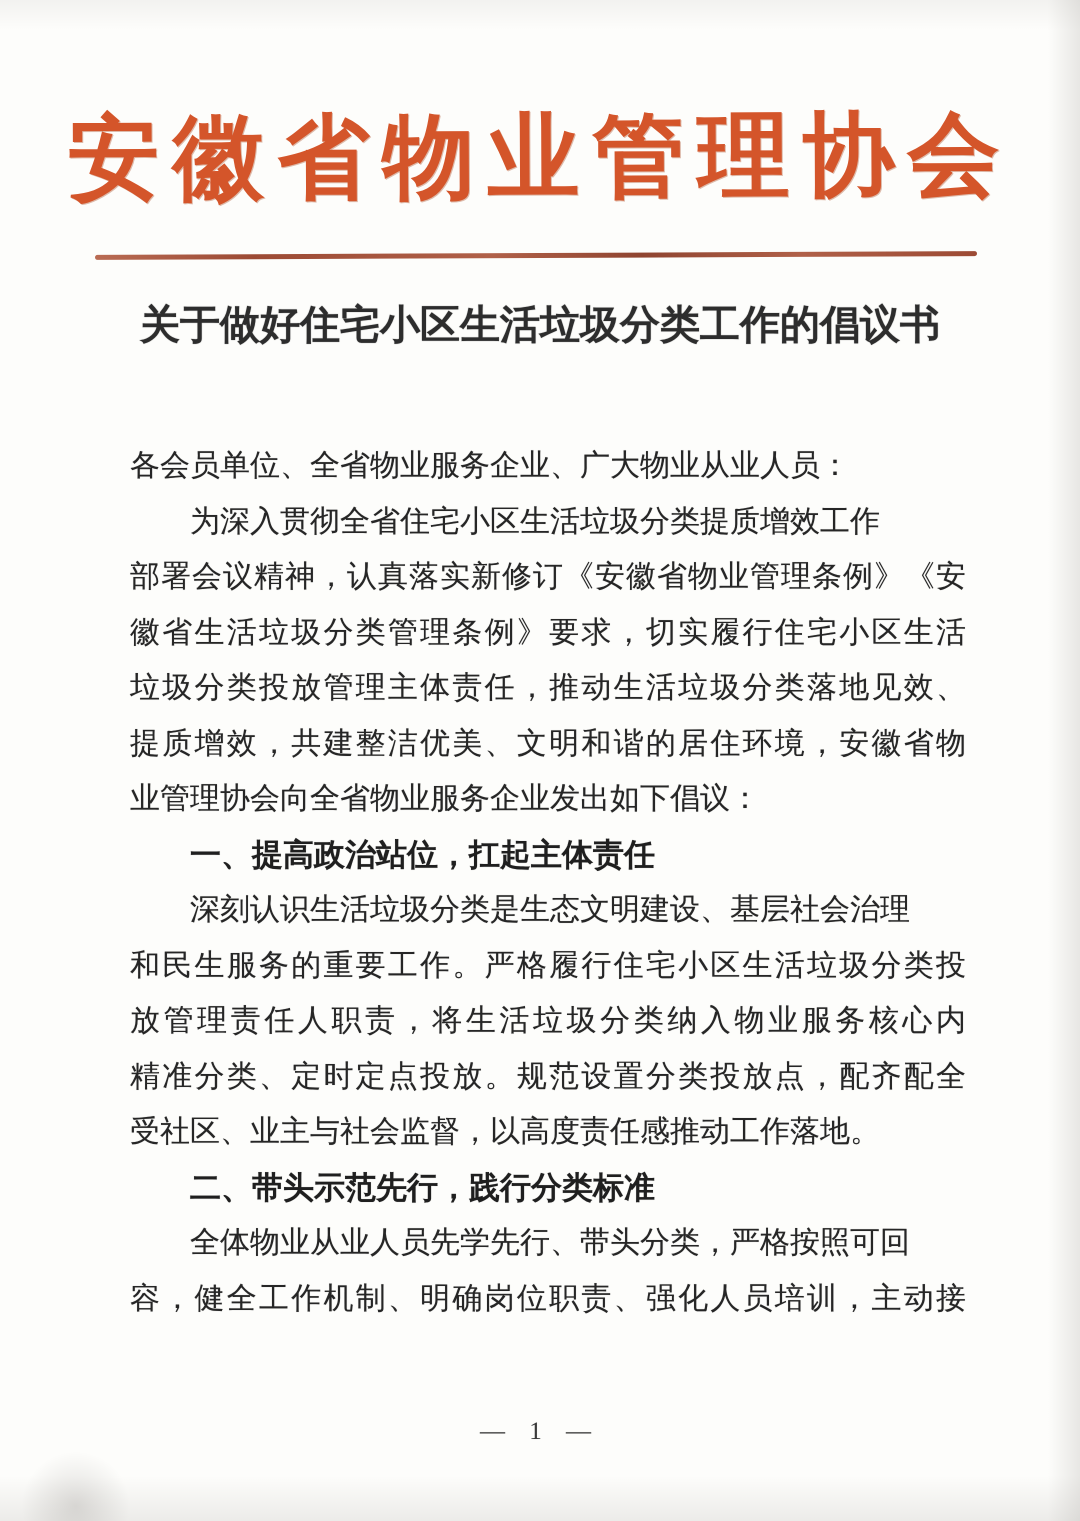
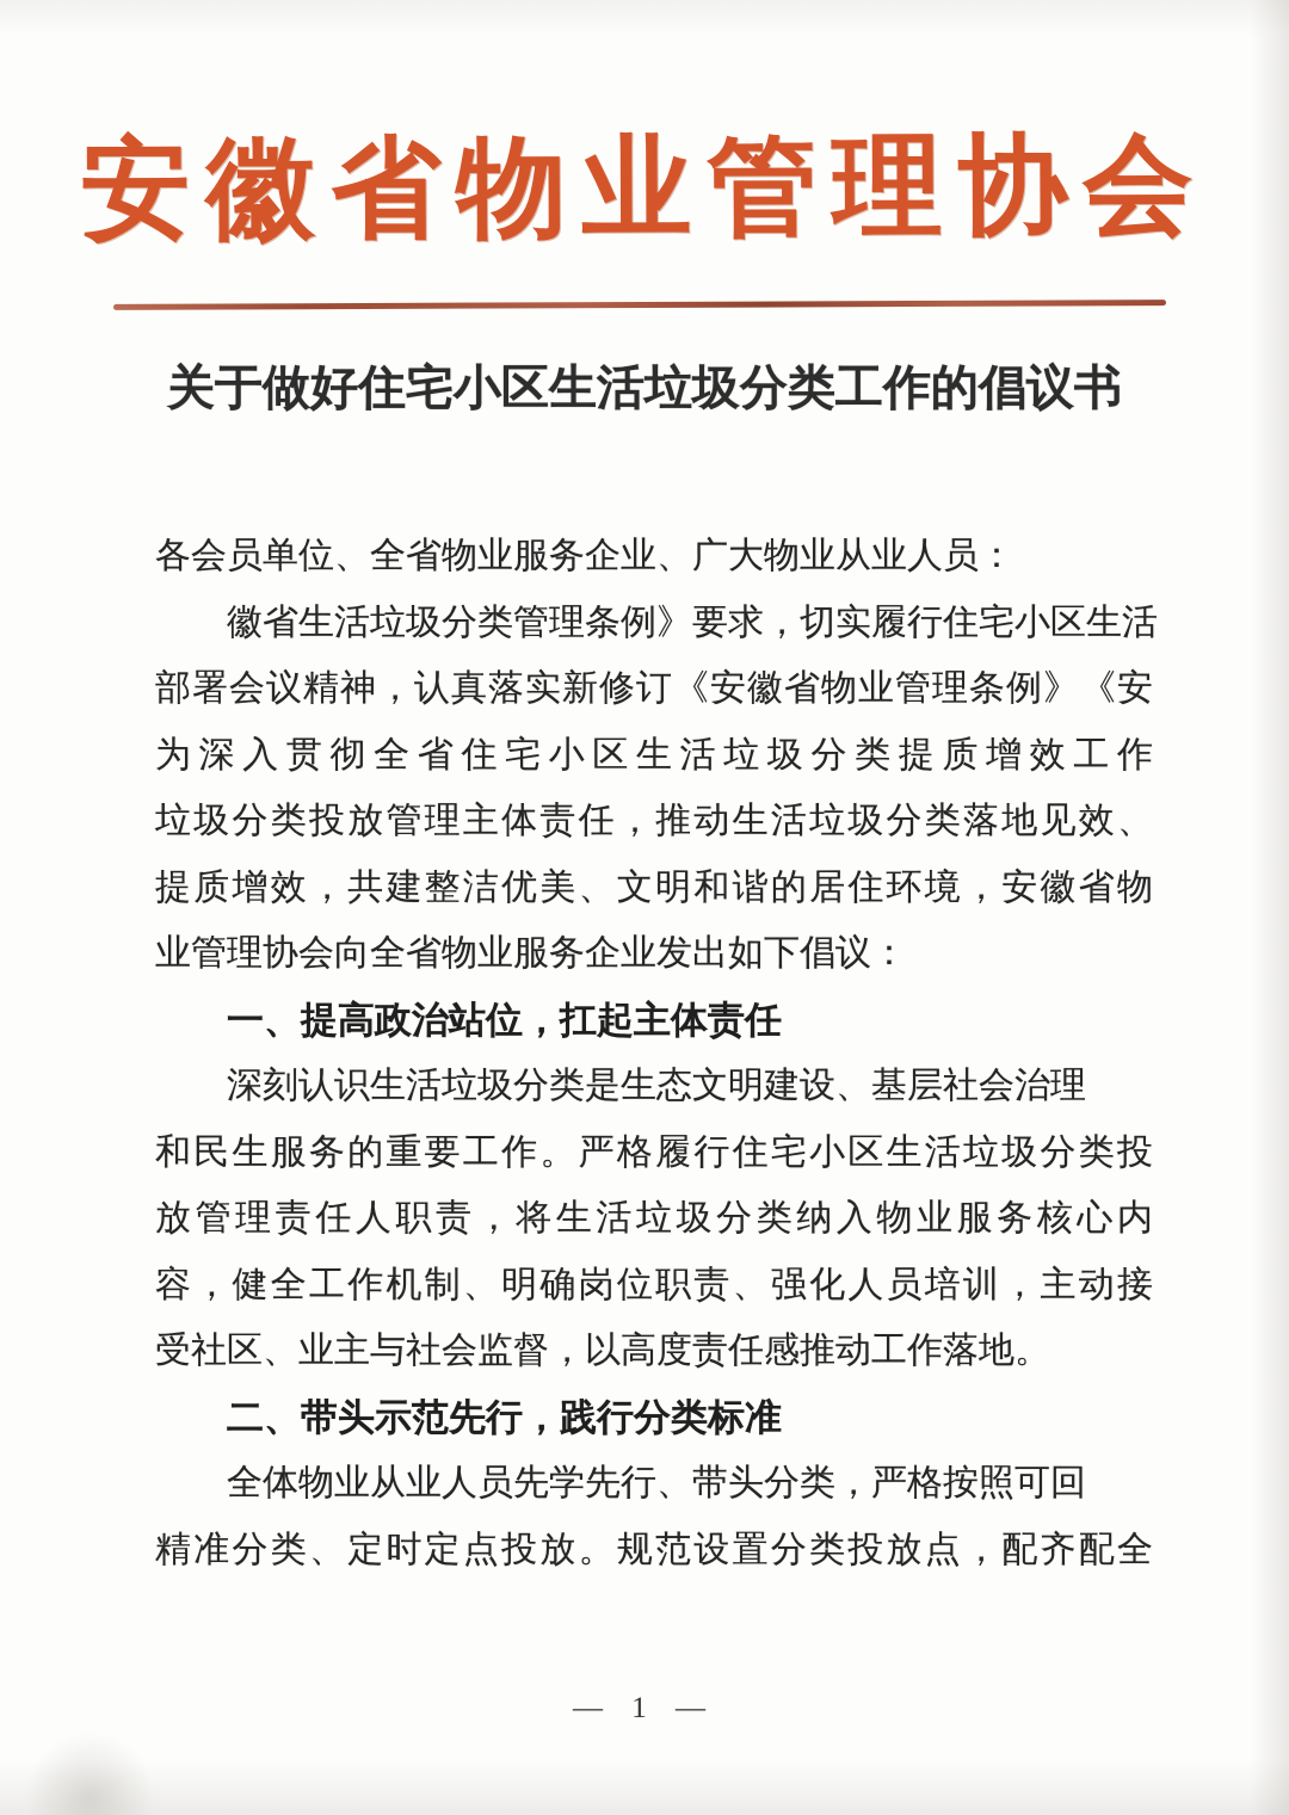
  安徽省物业管理协会
  关于做好住宅小区生活垃圾分类工作的倡议书
  各会员单位、全省物业服务企业、广大物业从业人员：
- 为深入贯彻全省住宅小区生活垃圾分类提质增效工作
+ 徽省生活垃圾分类管理条例》要求，切实履行住宅小区生活
  部署会议精神，认真落实新修订《安徽省物业管理条例》《安
- 徽省生活垃圾分类管理条例》要求，切实履行住宅小区生活
+ 为深入贯彻全省住宅小区生活垃圾分类提质增效工作
  垃圾分类投放管理主体责任，推动生活垃圾分类落地见效、
  提质增效，共建整洁优美、文明和谐的居住环境，安徽省物
  业管理协会向全省物业服务企业发出如下倡议：
  一、提高政治站位，扛起主体责任
  深刻认识生活垃圾分类是生态文明建设、基层社会治理
  和民生服务的重要工作。严格履行住宅小区生活垃圾分类投
  放管理责任人职责，将生活垃圾分类纳入物业服务核心内
- 精准分类、定时定点投放。规范设置分类投放点，配齐配全
+ 容，健全工作机制、明确岗位职责、强化人员培训，主动接
  受社区、业主与社会监督，以高度责任感推动工作落地。
  二、带头示范先行，践行分类标准
  全体物业从业人员先学先行、带头分类，严格按照可回
- 容，健全工作机制、明确岗位职责、强化人员培训，主动接
+ 精准分类、定时定点投放。规范设置分类投放点，配齐配全
  — 1 —
